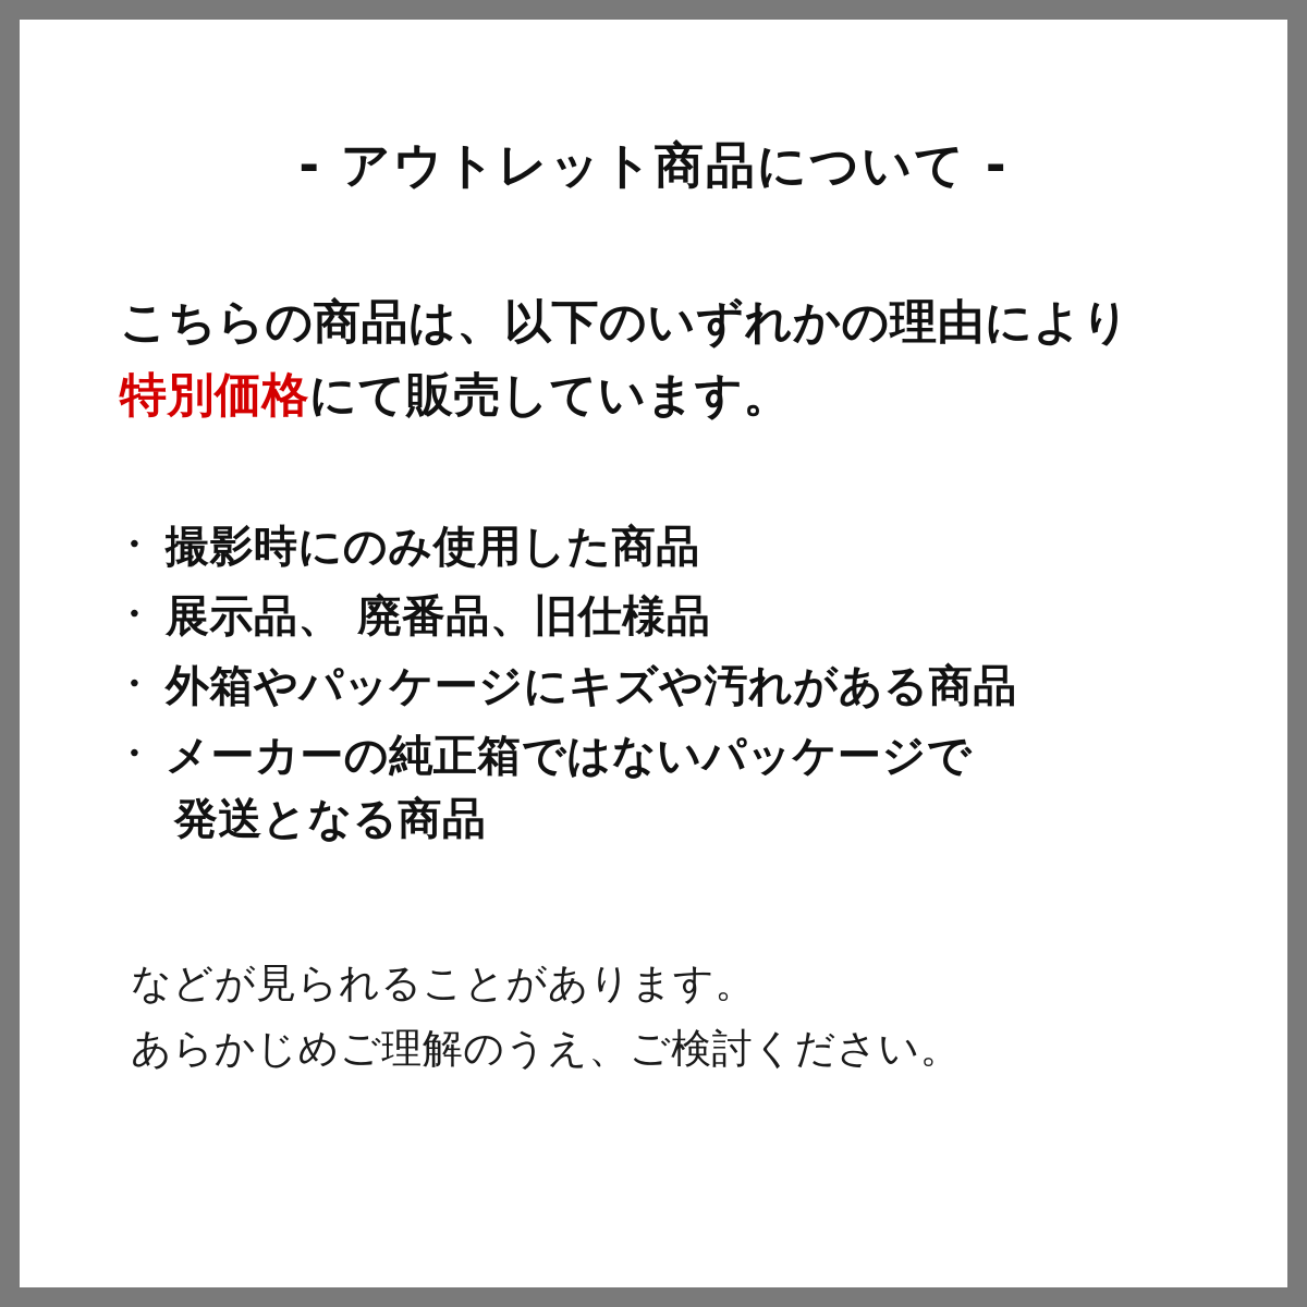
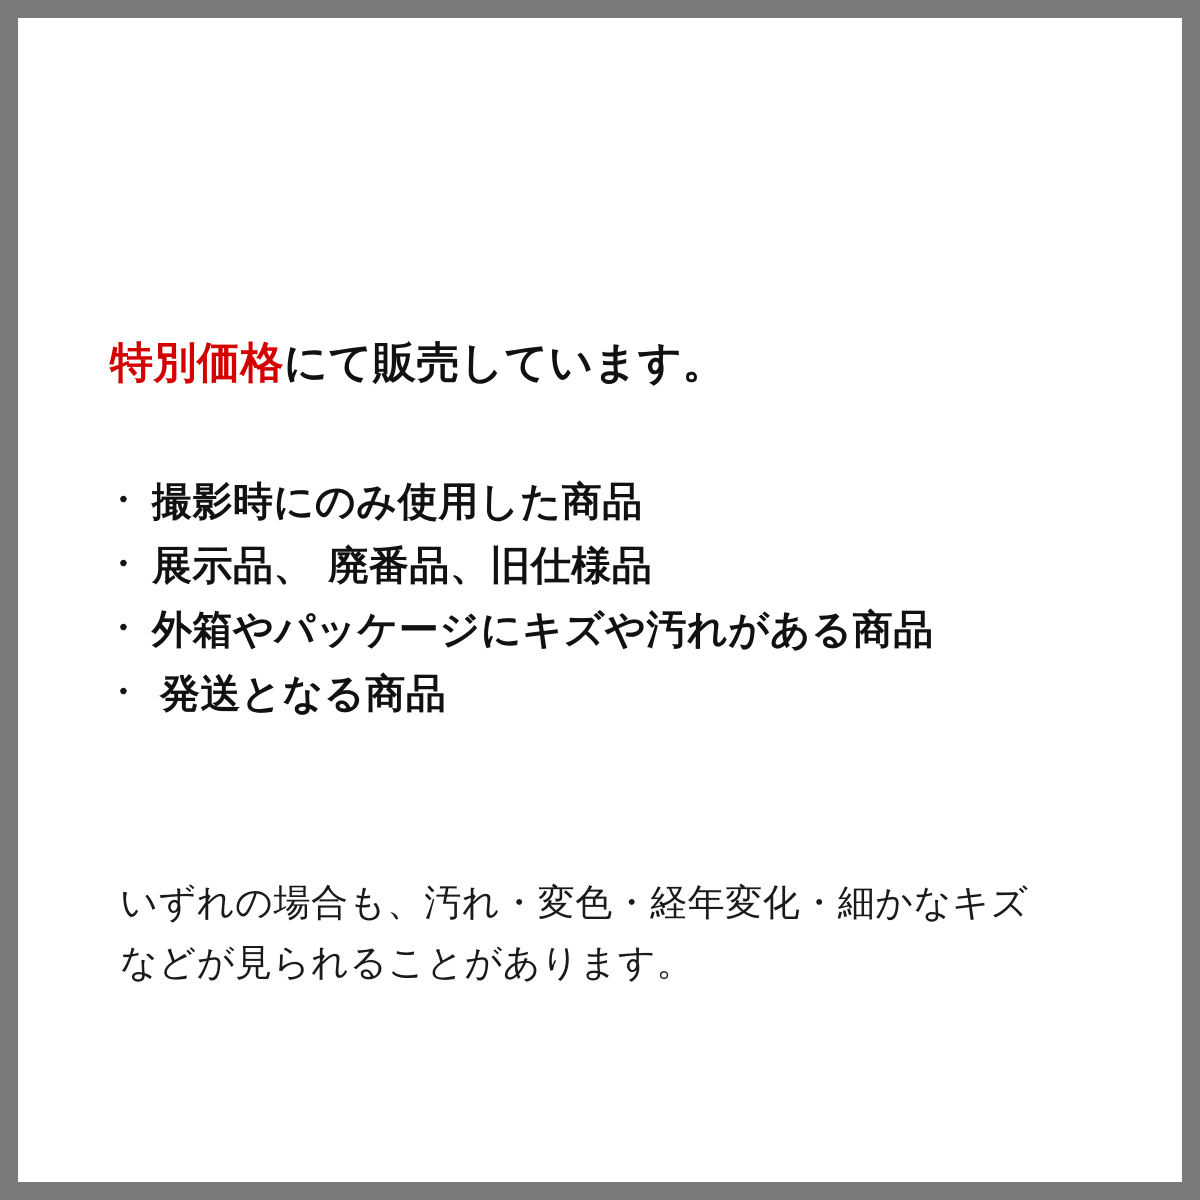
- - アウトレット商品について -
- こちらの商品は、以下のいずれかの理由により
  特別価格にて販売しています。
  ・
  撮影時にのみ使用した商品
  ・
  展示品、 廃番品、旧仕様品
  ・
  外箱やパッケージにキズや汚れがある商品
  ・
- メーカーの純正箱ではないパッケージで
  発送となる商品
+ いずれの場合も、汚れ・変色・経年変化・細かなキズ
  などが見られることがあります。
- あらかじめご理解のうえ、ご検討ください。
